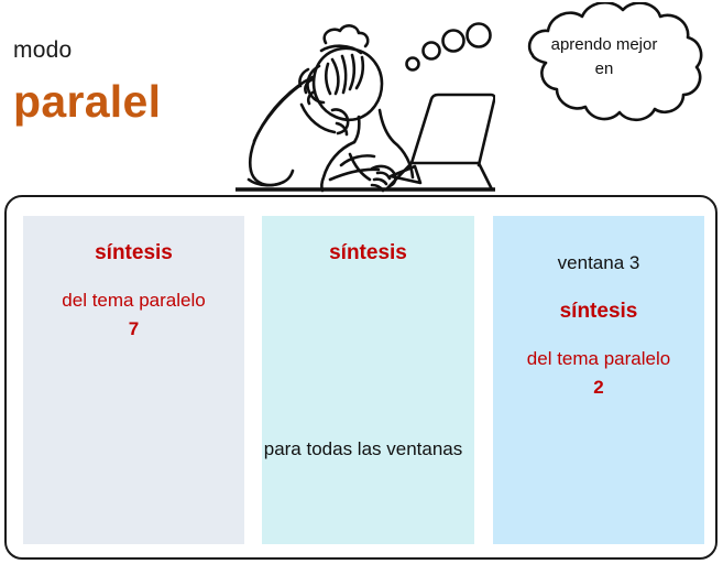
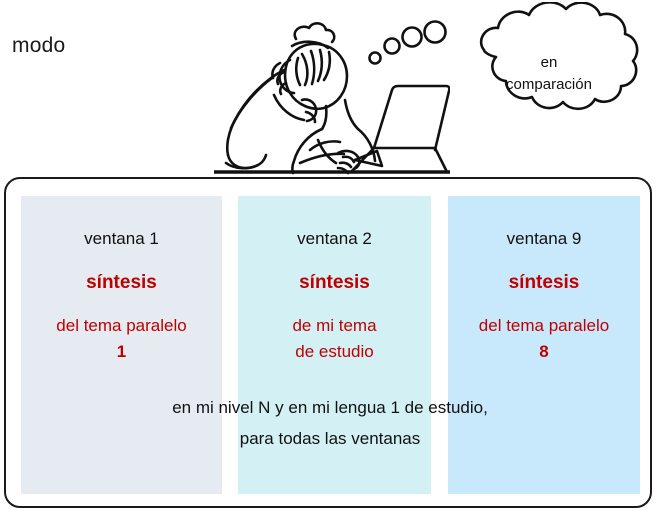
  modo
- paralel
- aprendo mejor
  en
+ comparación
+ ventana 1
  síntesis
  del tema paralelo
- 7
+ 1
+ ventana 2
  síntesis
+ de mi tema
+ de estudio
- ventana 3
+ ventana 9
  síntesis
  del tema paralelo
- 2
+ 8
+ en mi nivel N y en mi lengua 1 de estudio,
  para todas las ventanas
